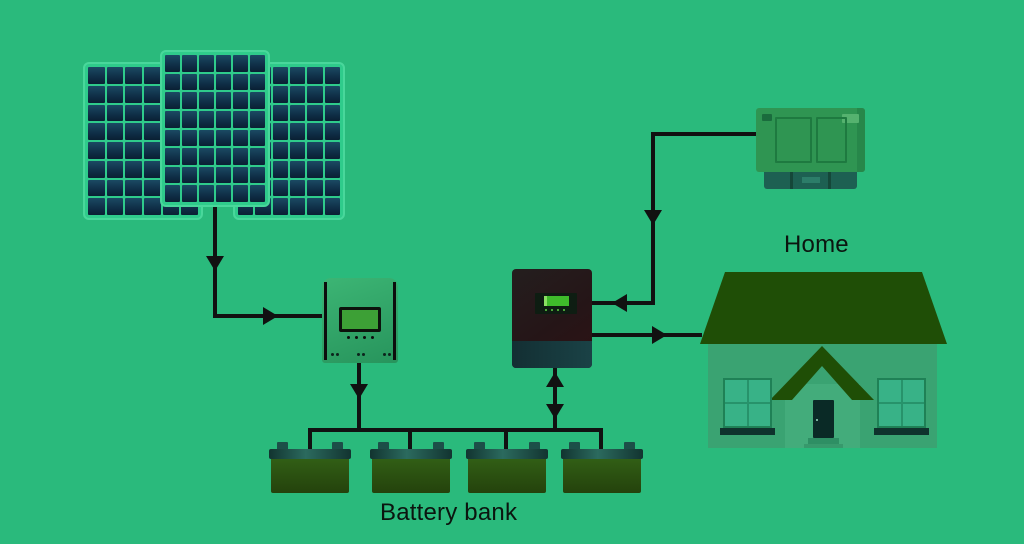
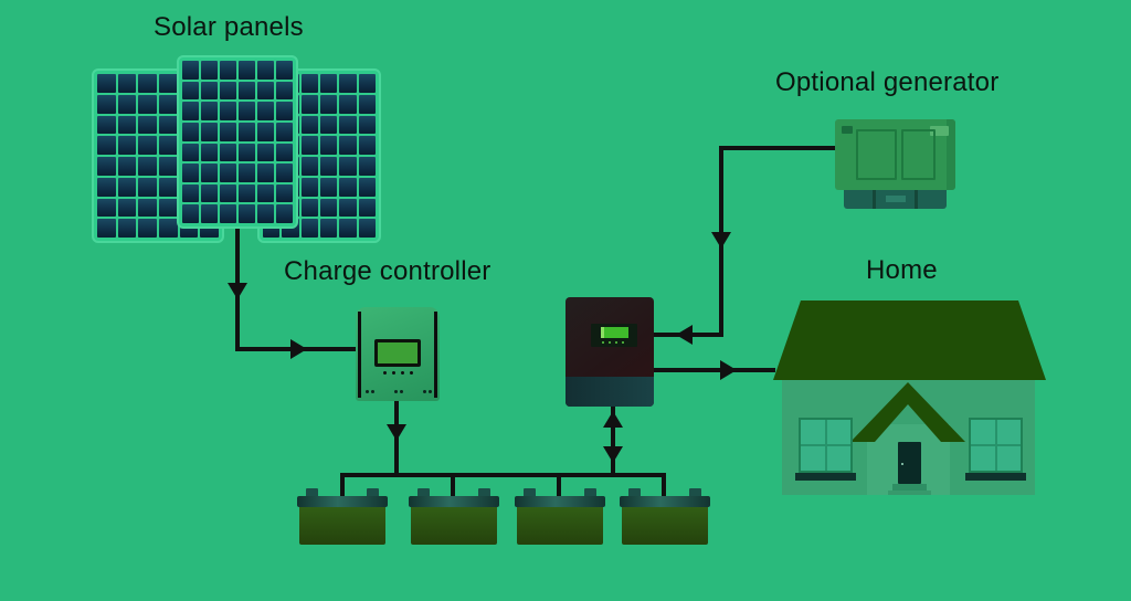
+ Solar panels
+ Charge controller
+ Optional generator
  Home
- Battery bank
